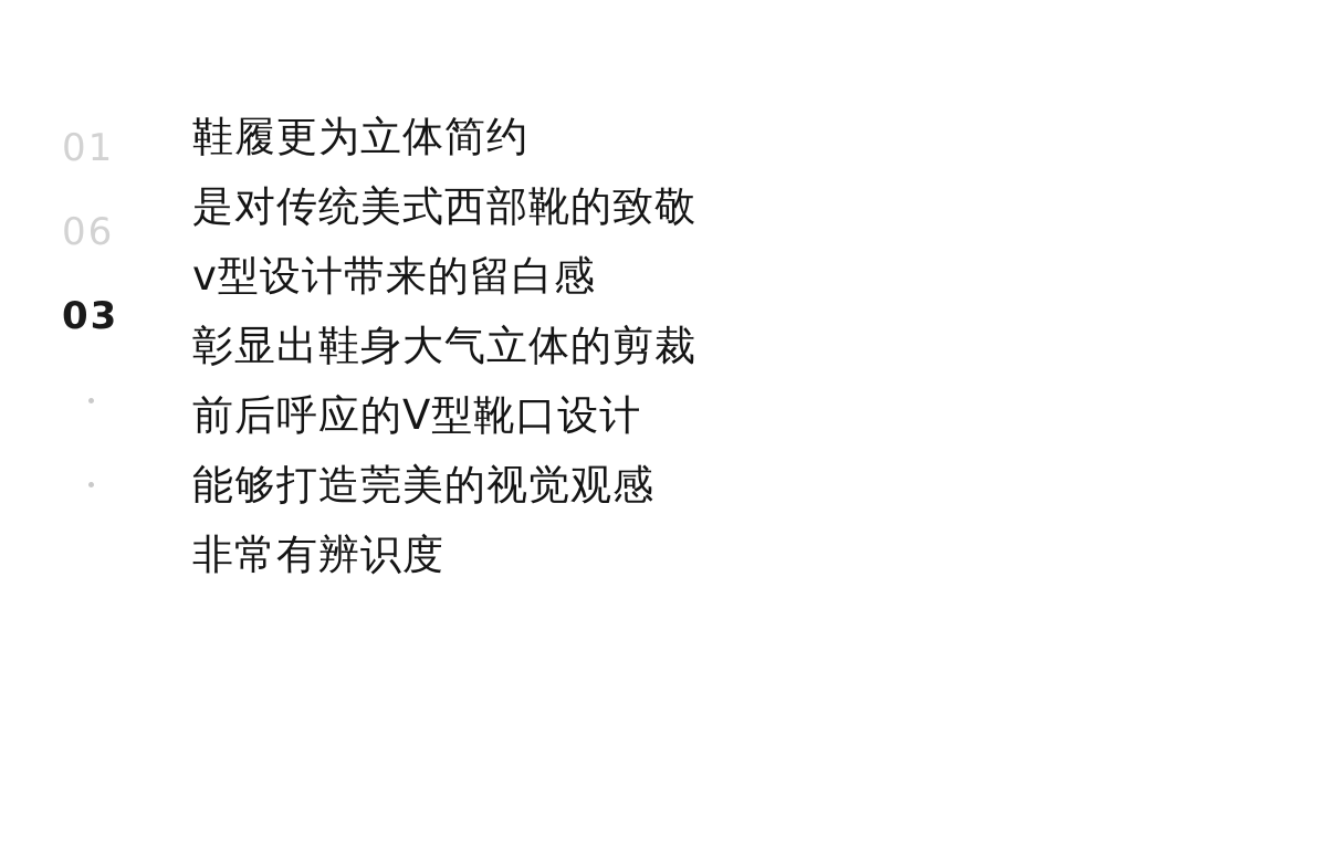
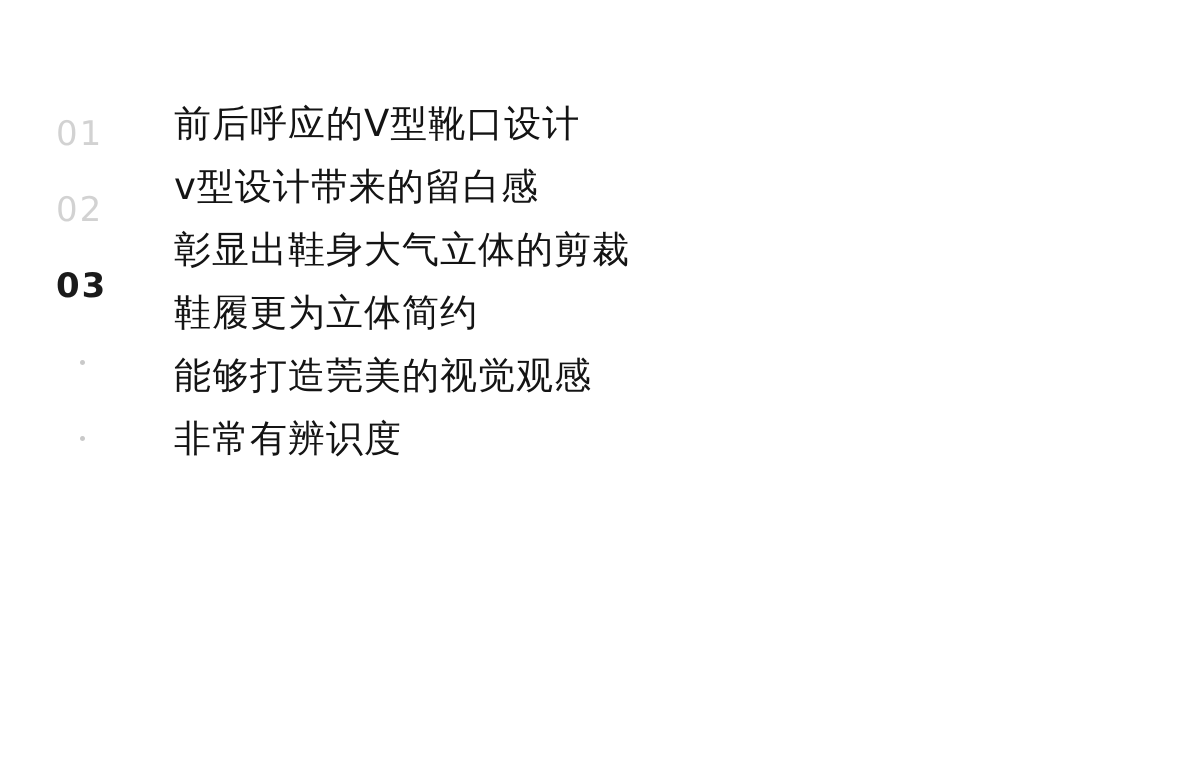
  01
- 06
+ 02
  03
- 鞋履更为立体简约
+ 前后呼应的V型靴口设计
- 是对传统美式西部靴的致敬
  v型设计带来的留白感
  彰显出鞋身大气立体的剪裁
- 前后呼应的V型靴口设计
+ 鞋履更为立体简约
  能够打造莞美的视觉观感
  非常有辨识度
